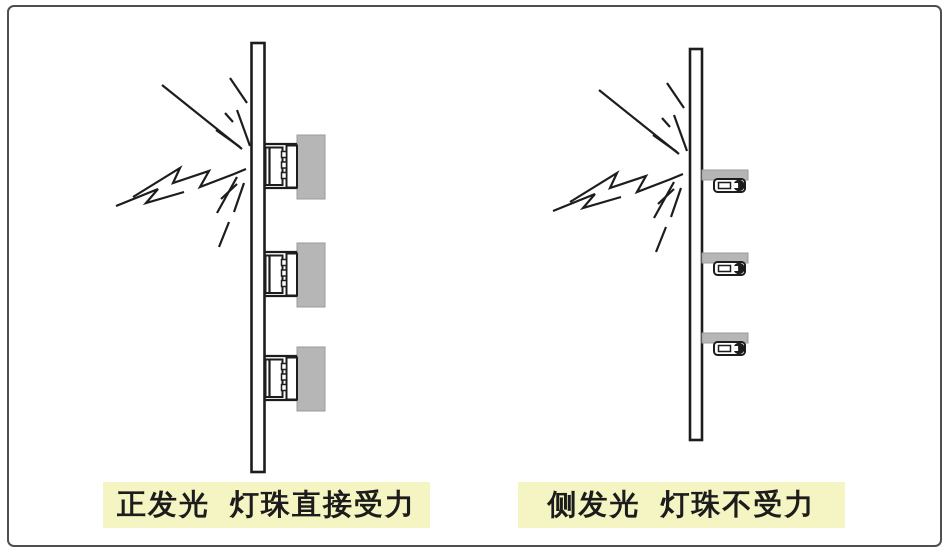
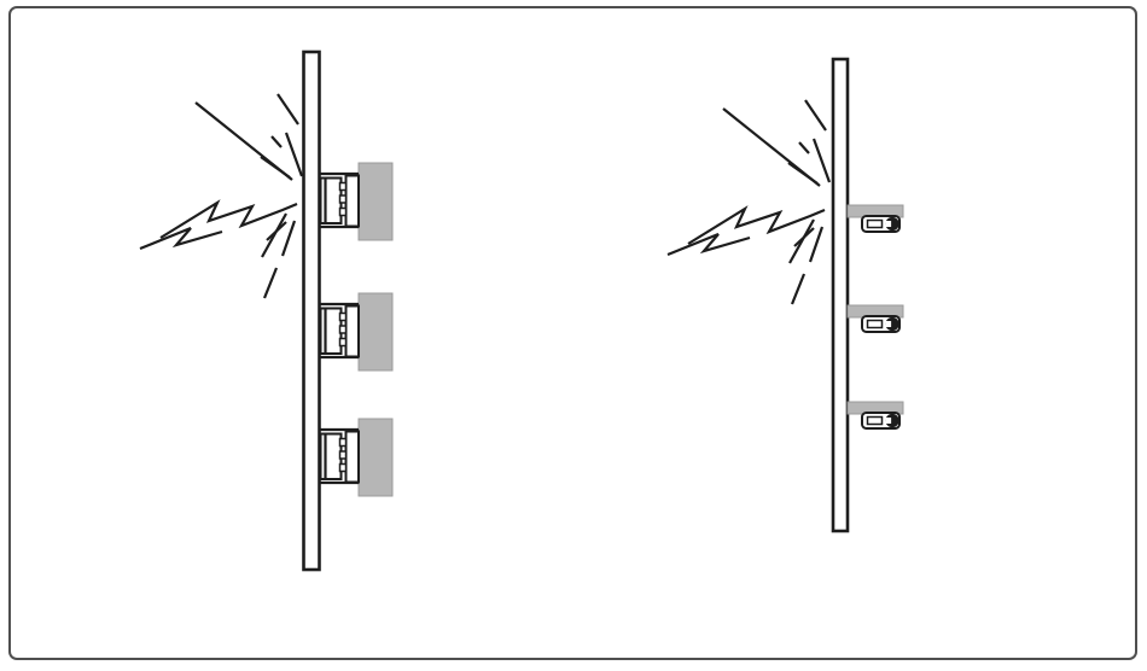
- 正发光 灯珠直接受力
- 侧发光 灯珠不受力
